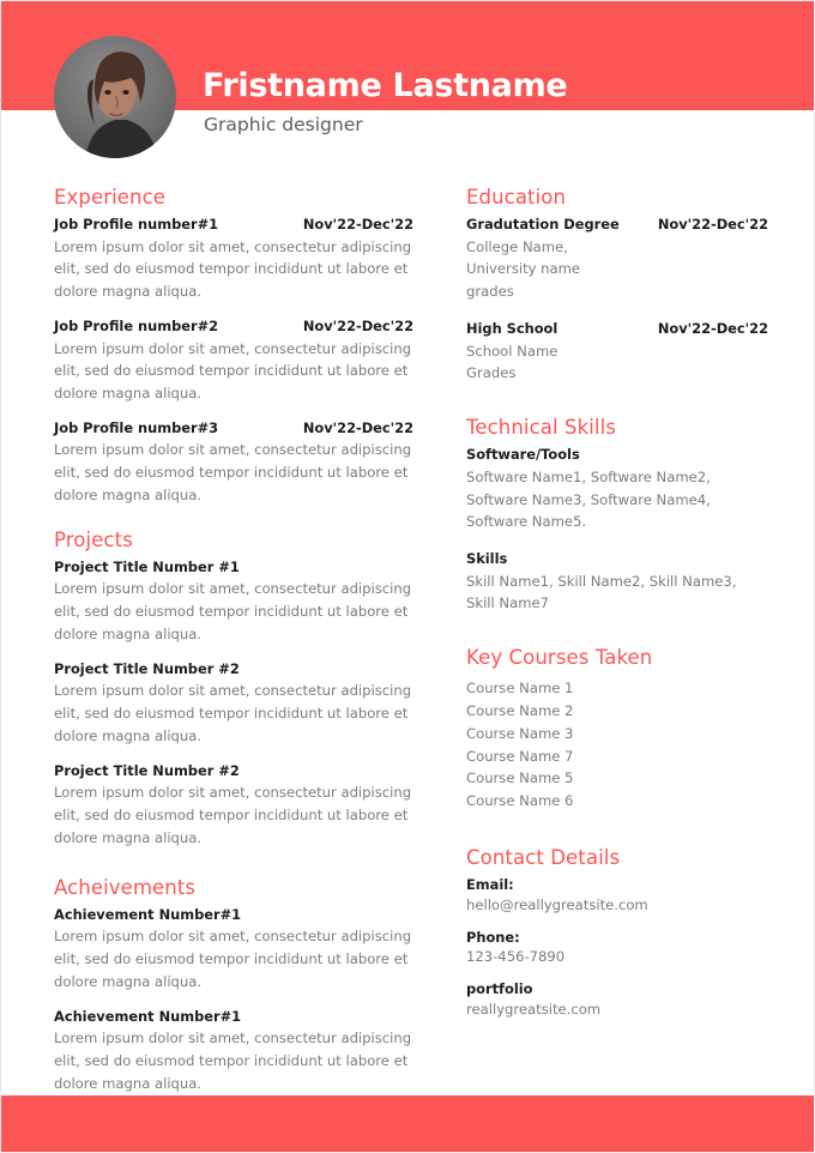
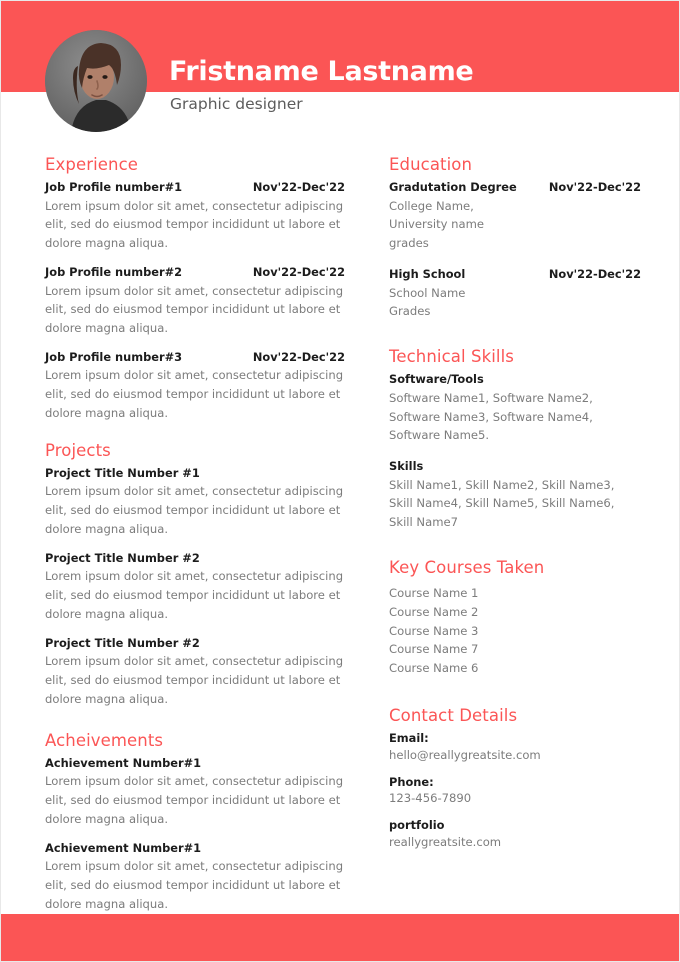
  Fristname Lastname
  Graphic designer
  Experience
  Job Profile number#1
  Nov'22-Dec'22
  Lorem ipsum dolor sit amet, consectetur adipiscing
  elit, sed do eiusmod tempor incididunt ut labore et
  dolore magna aliqua.
  Job Profile number#2
  Nov'22-Dec'22
  Lorem ipsum dolor sit amet, consectetur adipiscing
  elit, sed do eiusmod tempor incididunt ut labore et
  dolore magna aliqua.
  Job Profile number#3
  Nov'22-Dec'22
  Lorem ipsum dolor sit amet, consectetur adipiscing
  elit, sed do eiusmod tempor incididunt ut labore et
  dolore magna aliqua.
  Projects
  Project Title Number #1
  Lorem ipsum dolor sit amet, consectetur adipiscing
  elit, sed do eiusmod tempor incididunt ut labore et
  dolore magna aliqua.
  Project Title Number #2
  Lorem ipsum dolor sit amet, consectetur adipiscing
  elit, sed do eiusmod tempor incididunt ut labore et
  dolore magna aliqua.
  Project Title Number #2
  Lorem ipsum dolor sit amet, consectetur adipiscing
  elit, sed do eiusmod tempor incididunt ut labore et
  dolore magna aliqua.
  Acheivements
  Achievement Number#1
  Lorem ipsum dolor sit amet, consectetur adipiscing
  elit, sed do eiusmod tempor incididunt ut labore et
  dolore magna aliqua.
  Achievement Number#1
  Lorem ipsum dolor sit amet, consectetur adipiscing
  elit, sed do eiusmod tempor incididunt ut labore et
  dolore magna aliqua.
  Education
  Gradutation Degree
  Nov'22-Dec'22
  College Name,
  University name
  grades
  High School
  Nov'22-Dec'22
  School Name
  Grades
  Technical Skills
  Software/Tools
  Software Name1, Software Name2,
  Software Name3, Software Name4,
  Software Name5.
  Skills
  Skill Name1, Skill Name2, Skill Name3,
+ Skill Name4, Skill Name5, Skill Name6,
  Skill Name7
  Key Courses Taken
  Course Name 1
  Course Name 2
  Course Name 3
  Course Name 7
- Course Name 5
  Course Name 6
  Contact Details
  Email:
  hello@reallygreatsite.com
  Phone:
  123-456-7890
  portfolio
  reallygreatsite.com
